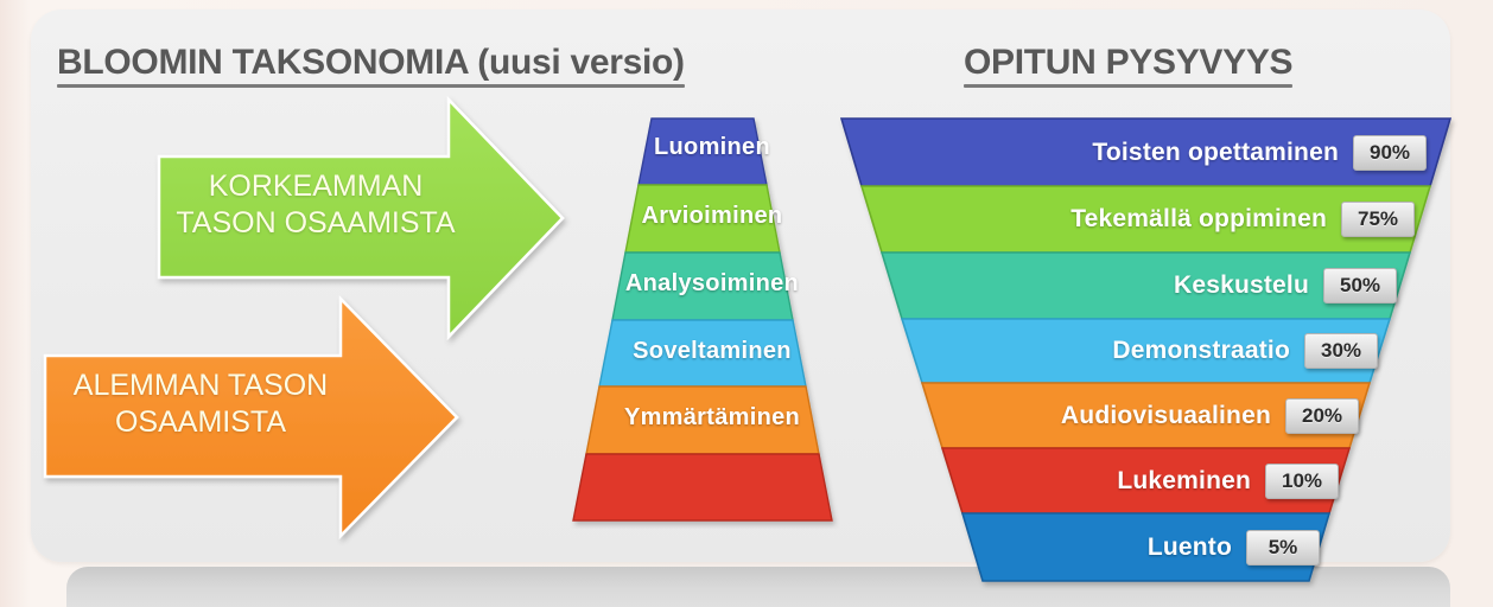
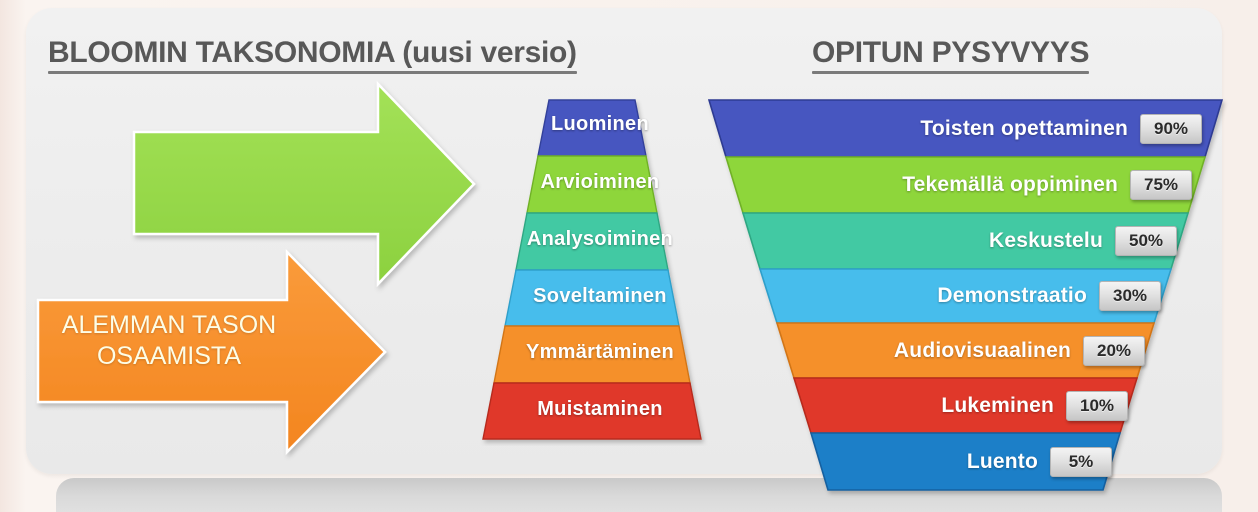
  BLOOMIN TAKSONOMIA (uusi versio)
  OPITUN PYSYVYYS
- KORKEAMMAN
- TASON OSAAMISTA
  ALEMMAN TASON
  OSAAMISTA
  Luominen
  Arvioiminen
  Analysoiminen
  Soveltaminen
  Ymmärtäminen
+ Muistaminen
  Toisten opettaminen
  90%
  Tekemällä oppiminen
  75%
  Keskustelu
  50%
  Demonstraatio
  30%
  Audiovisuaalinen
  20%
  Lukeminen
  10%
  Luento
  5%
